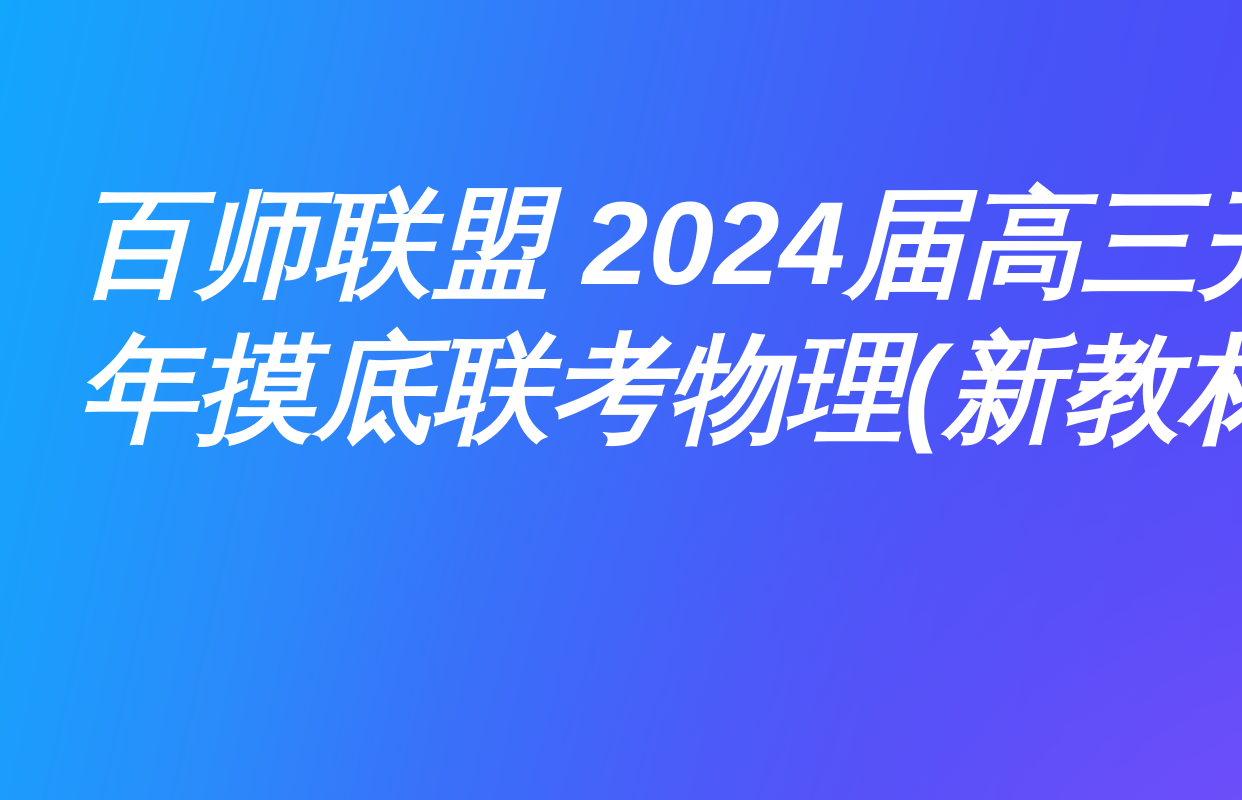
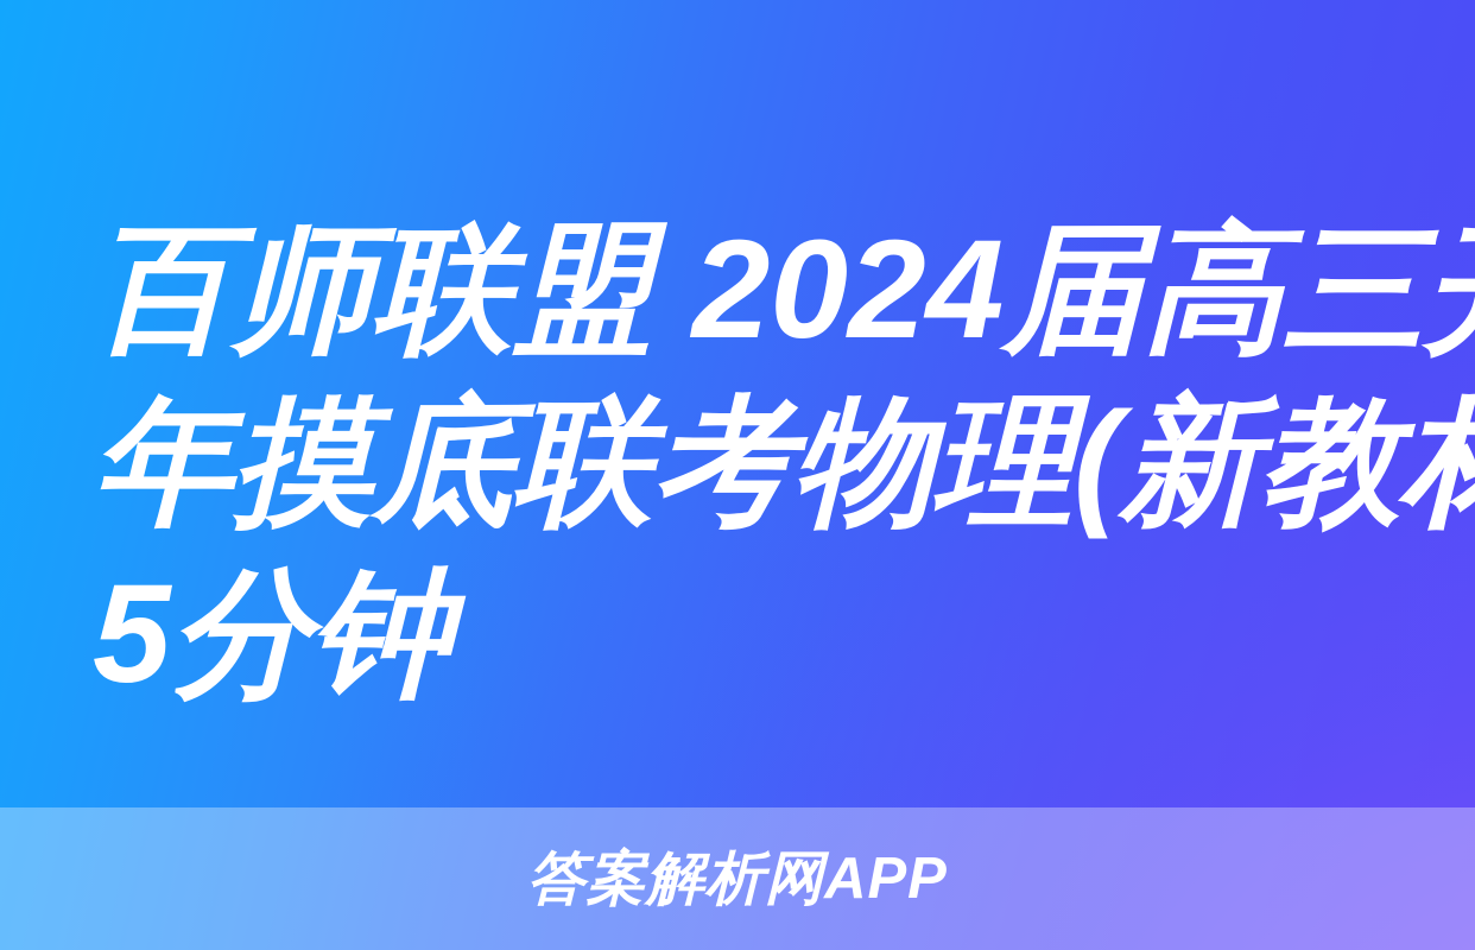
  百师联盟 2024届高三
  年摸底联考物理(新教材
+ 5分钟
+ 答案解析网APP
